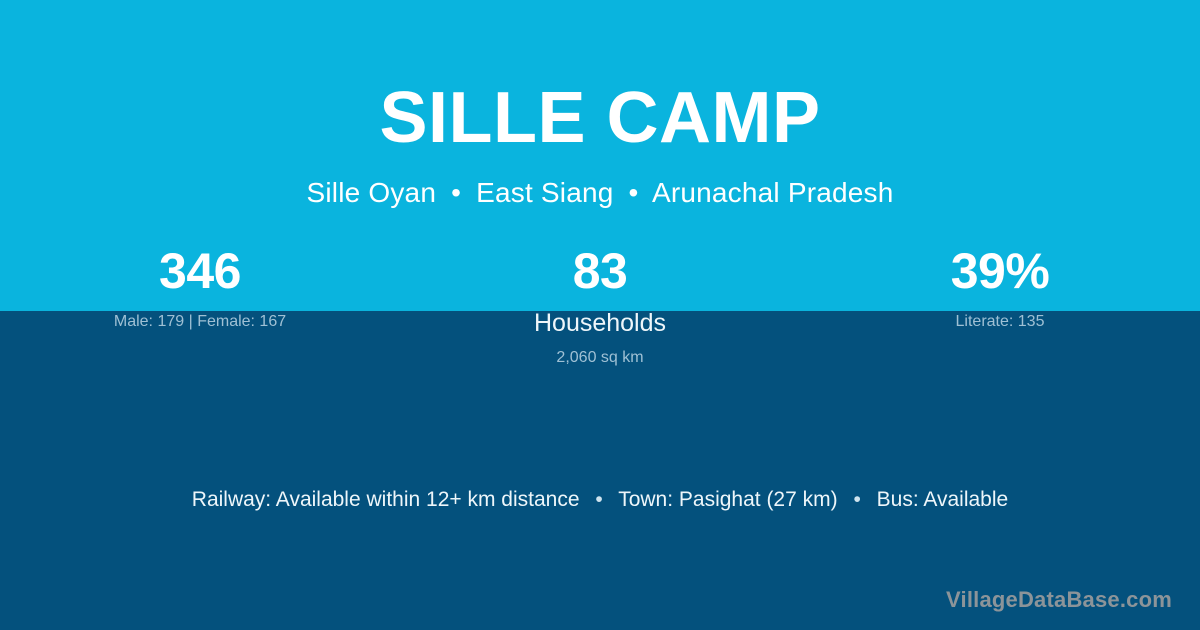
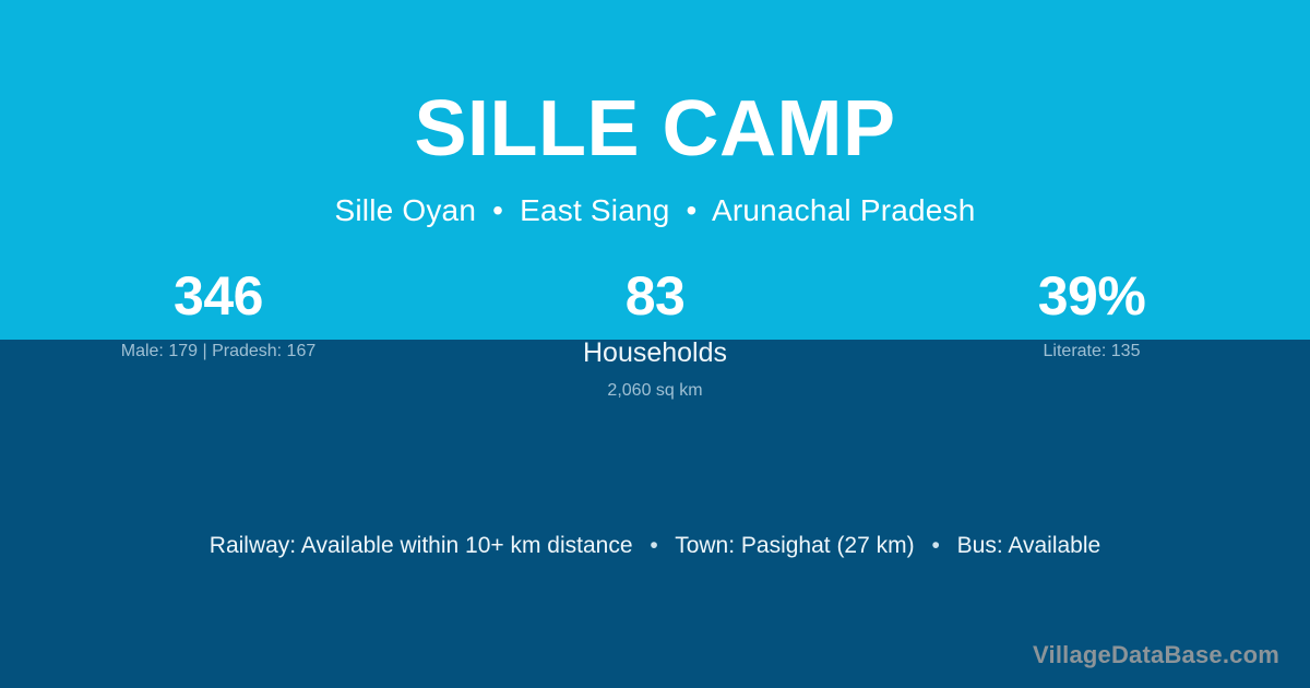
  SILLE CAMP
  Sille Oyan • East Siang • Arunachal Pradesh
  346
- Male: 179 | Female: 167
+ Male: 179 | Pradesh: 167
  83
  Households
  2,060 sq km
  39%
  Literate: 135
- Railway: Available within 12+ km distance • Town: Pasighat (27 km) • Bus: Available
+ Railway: Available within 10+ km distance • Town: Pasighat (27 km) • Bus: Available
  VillageDataBase.com
